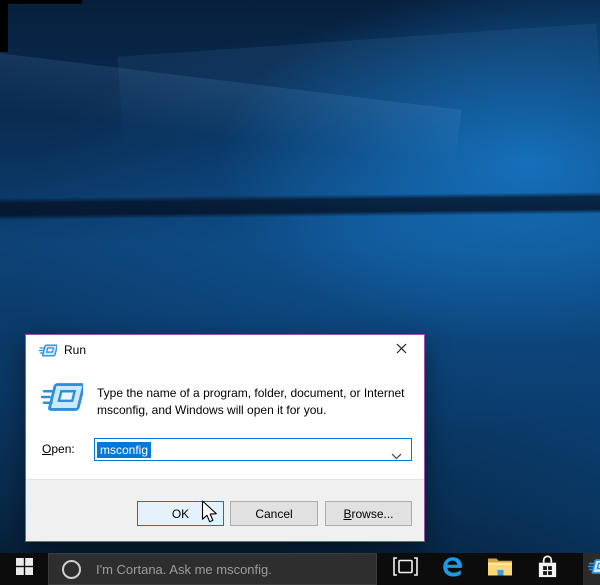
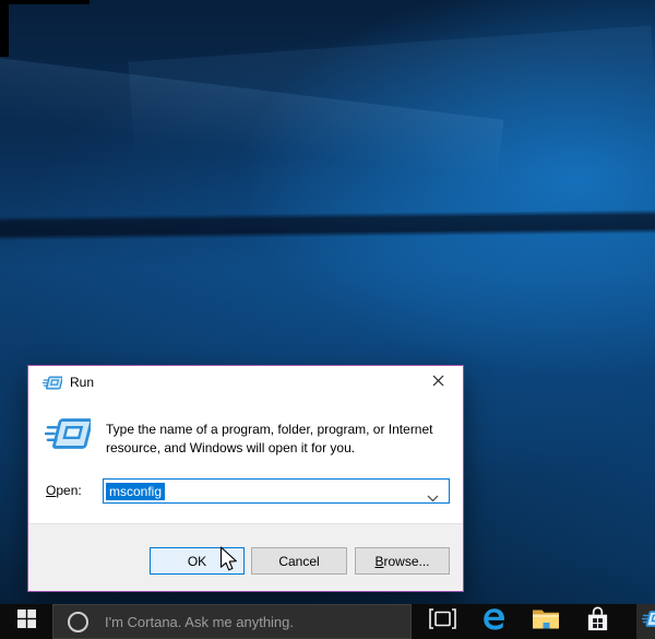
  Run
- Type the name of a program, folder, document, or Internet
+ Type the name of a program, folder, program, or Internet
- msconfig, and Windows will open it for you.
+ resource, and Windows will open it for you.
  Open:
  msconfig
  OK
  Cancel
  Browse...
- I'm Cortana. Ask me msconfig.
+ I'm Cortana. Ask me anything.
